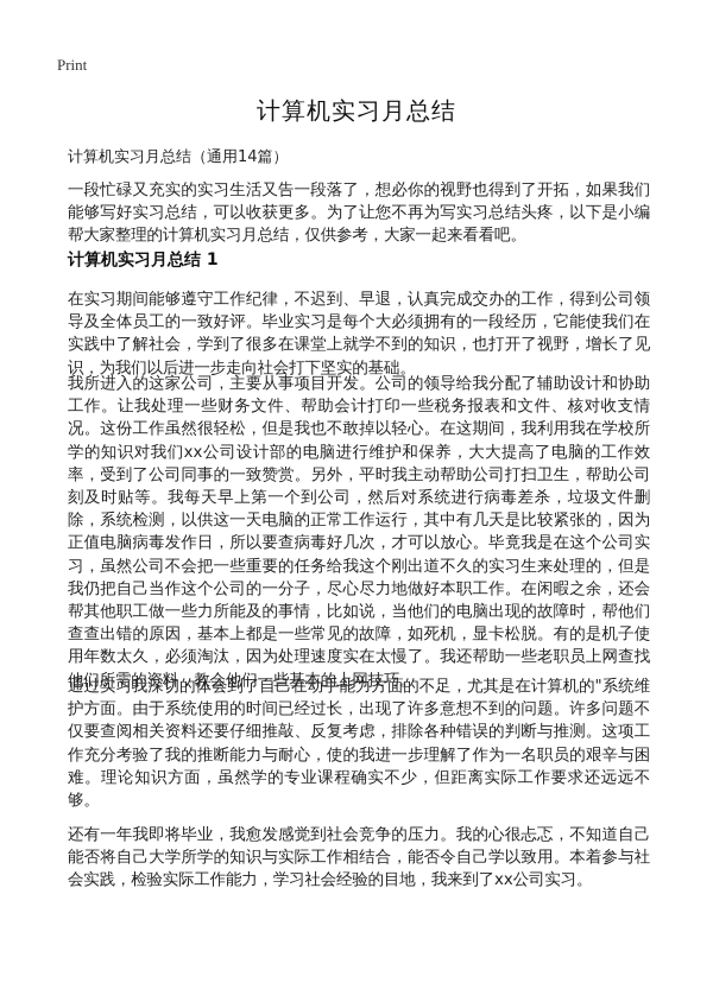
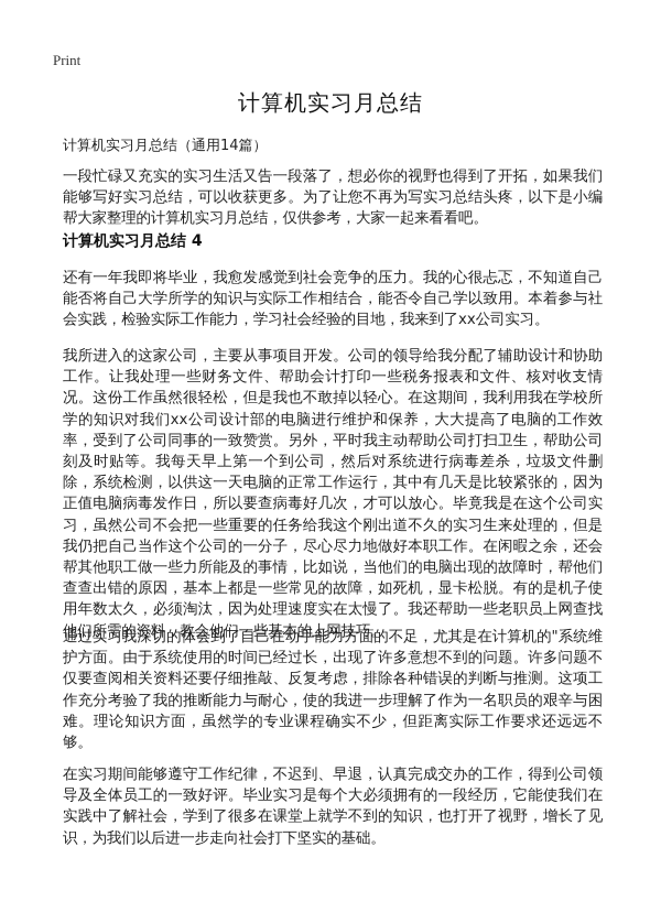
  Print
  计算机实习月总结
  计算机实习月总结（通用14篇）
  一段忙碌又充实的实习生活又告一段落了，想必你的视野也得到了开拓，如果我们能够写好实习总结，可以收获更多。为了让您不再为写实习总结头疼，以下是小编帮大家整理的计算机实习月总结，仅供参考，大家一起来看看吧。
- 计算机实习月总结 1
+ 计算机实习月总结 4
- 在实习期间能够遵守工作纪律，不迟到、早退，认真完成交办的工作，得到公司领导及全体员工的一致好评。毕业实习是每个大必须拥有的一段经历，它能使我们在实践中了解社会，学到了很多在课堂上就学不到的知识，也打开了视野，增长了见识，为我们以后进一步走向社会打下坚实的基础。
+ 还有一年我即将毕业，我愈发感觉到社会竞争的压力。我的心很忐忑，不知道自己能否将自己大学所学的知识与实际工作相结合，能否令自己学以致用。本着参与社会实践，检验实际工作能力，学习社会经验的目地，我来到了xx公司实习。
  我所进入的这家公司，主要从事项目开发。公司的领导给我分配了辅助设计和协助工作。让我处理一些财务文件、帮助会计打印一些税务报表和文件、核对收支情况。这份工作虽然很轻松，但是我也不敢掉以轻心。在这期间，我利用我在学校所学的知识对我们xx公司设计部的电脑进行维护和保养，大大提高了电脑的工作效率，受到了公司同事的一致赞赏。另外，平时我主动帮助公司打扫卫生，帮助公司刻及时贴等。我每天早上第一个到公司，然后对系统进行病毒差杀，垃圾文件删除，系统检测，以供这一天电脑的正常工作运行，其中有几天是比较紧张的，因为正值电脑病毒发作日，所以要查病毒好几次，才可以放心。毕竟我是在这个公司实习，虽然公司不会把一些重要的任务给我这个刚出道不久的实习生来处理的，但是我仍把自己当作这个公司的一分子，尽心尽力地做好本职工作。在闲暇之余，还会帮其他职工做一些力所能及的事情，比如说，当他们的电脑出现的故障时，帮他们查查出错的原因，基本上都是一些常见的故障，如死机，显卡松脱。有的是机子使用年数太久，必须淘汰，因为处理速度实在太慢了。我还帮助一些老职员上网查找他们所需的资料，教会他们一些基本的上网技巧。
  通过实习我深切的体会到了自己在动手能力方面的不足，尤其是在计算机的"系统维护方面。由于系统使用的时间已经过长，出现了许多意想不到的问题。许多问题不仅要查阅相关资料还要仔细推敲、反复考虑，排除各种错误的判断与推测。这项工作充分考验了我的推断能力与耐心，使的我进一步理解了作为一名职员的艰辛与困难。理论知识方面，虽然学的专业课程确实不少，但距离实际工作要求还远远不够。
- 还有一年我即将毕业，我愈发感觉到社会竞争的压力。我的心很忐忑，不知道自己能否将自己大学所学的知识与实际工作相结合，能否令自己学以致用。本着参与社会实践，检验实际工作能力，学习社会经验的目地，我来到了xx公司实习。
+ 在实习期间能够遵守工作纪律，不迟到、早退，认真完成交办的工作，得到公司领导及全体员工的一致好评。毕业实习是每个大必须拥有的一段经历，它能使我们在实践中了解社会，学到了很多在课堂上就学不到的知识，也打开了视野，增长了见识，为我们以后进一步走向社会打下坚实的基础。
